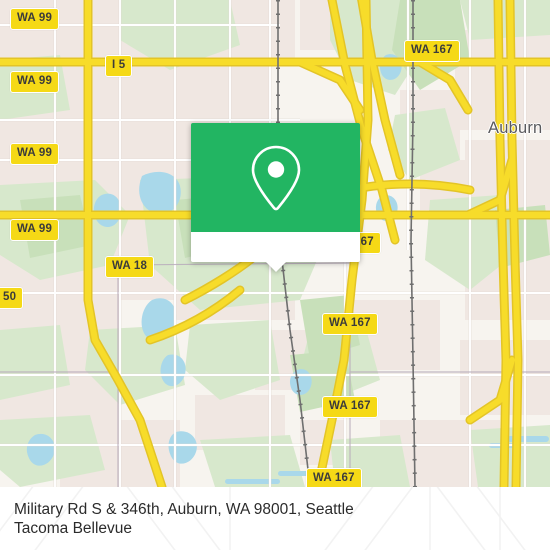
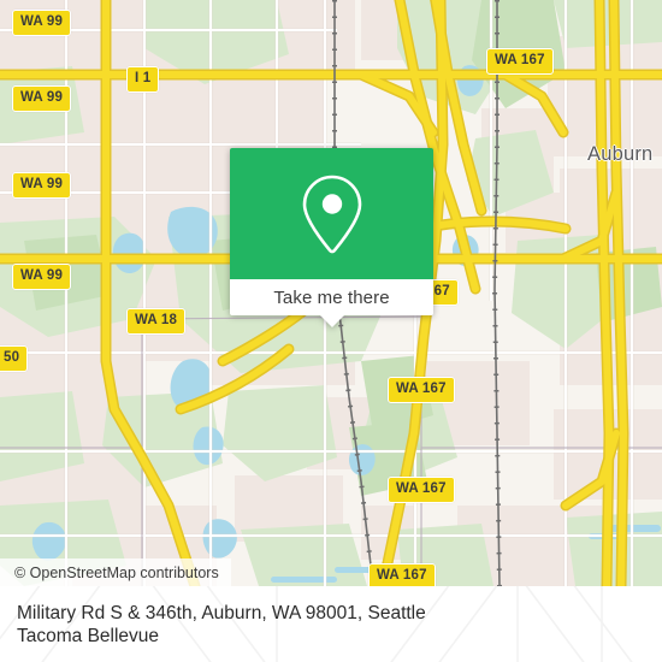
  WA 99
- I 5
+ I 1
  WA 167
  WA 99
  WA 99
  WA 99
  WA 18
  50
  WA 167
  WA 167
  WA 167
  Auburn
+ Take me there
+ © OpenStreetMap contributors
  Military Rd S & 346th, Auburn, WA 98001, Seattle Tacoma Bellevue
